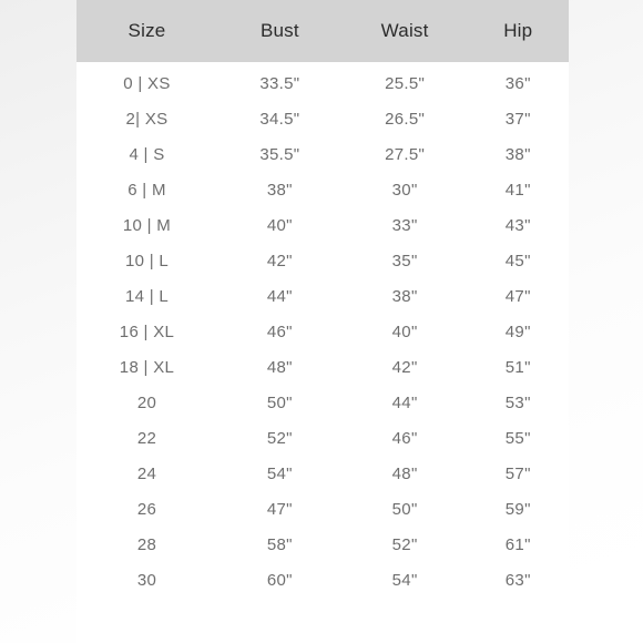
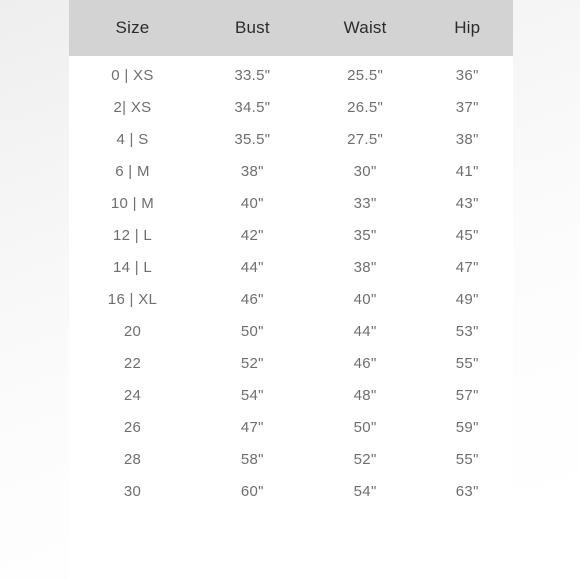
  Size	Bust	Waist	Hip
  0 | XS	33.5"	25.5"	36"
  2| XS	34.5"	26.5"	37"
  4 | S	35.5"	27.5"	38"
  6 | M	38"	30"	41"
  10 | M	40"	33"	43"
- 10 | L	42"	35"	45"
+ 12 | L	42"	35"	45"
  14 | L	44"	38"	47"
  16 | XL	46"	40"	49"
- 18 | XL	48"	42"	51"
  20	50"	44"	53"
  22	52"	46"	55"
  24	54"	48"	57"
  26	47"	50"	59"
- 28	58"	52"	61"
+ 28	58"	52"	55"
  30	60"	54"	63"
